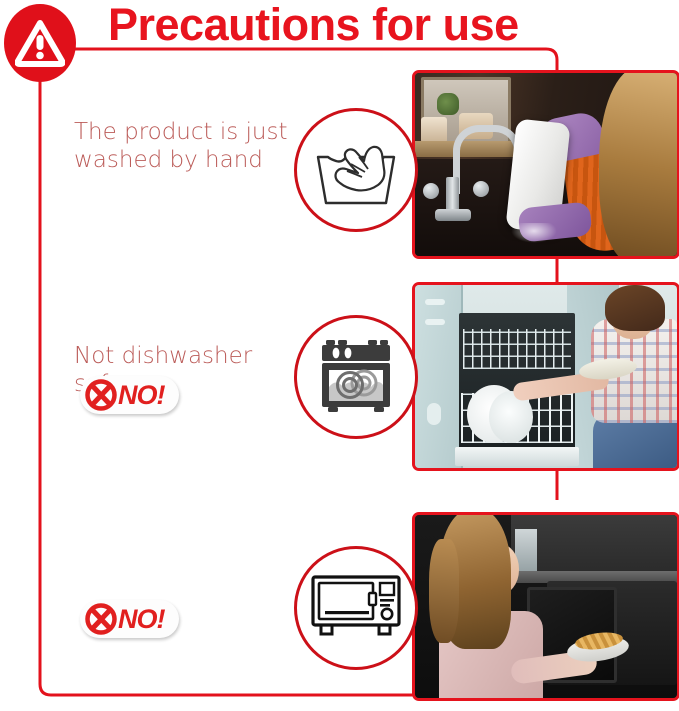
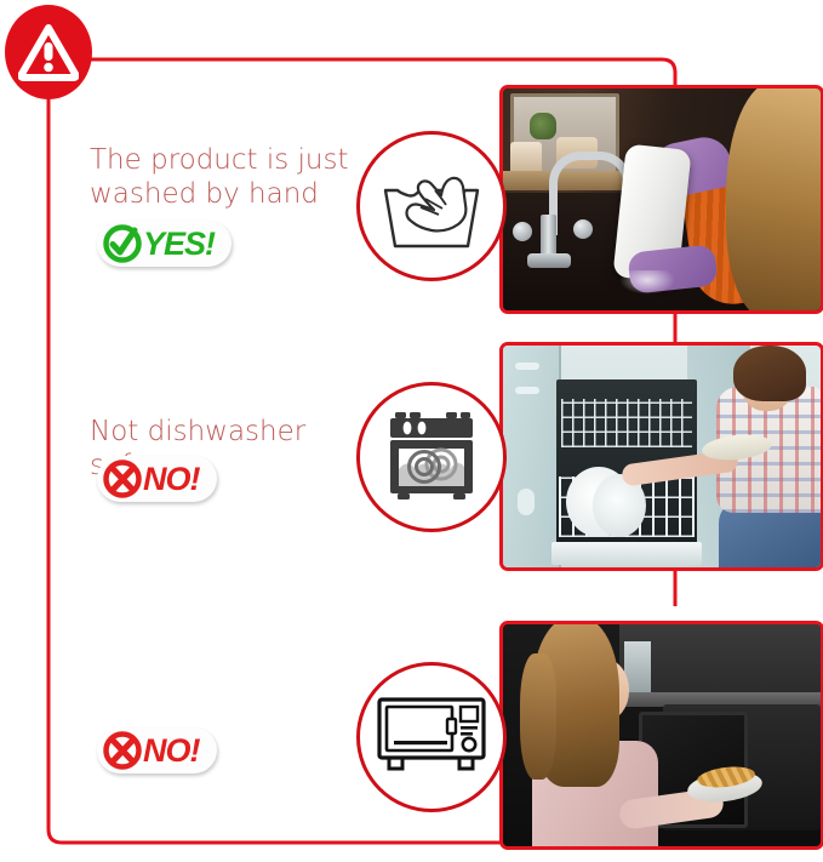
- Precautions for use
  The product is just
  washed by hand
+ YES!
  Not dishwasher s
  NO!
  NO!
